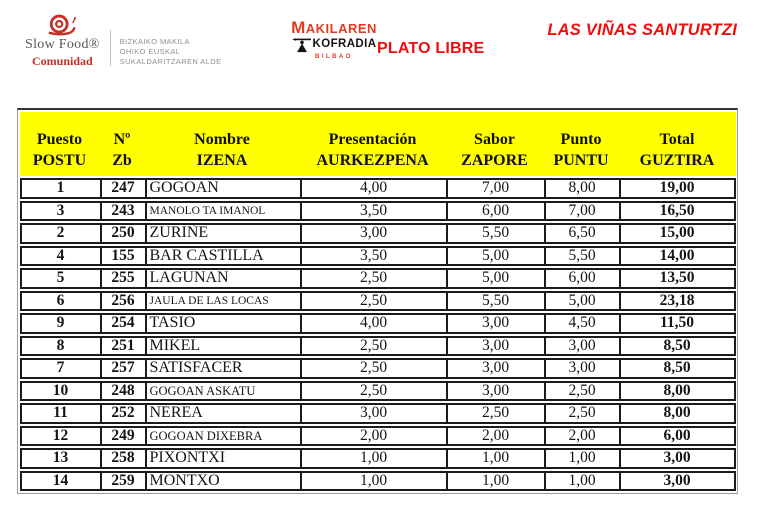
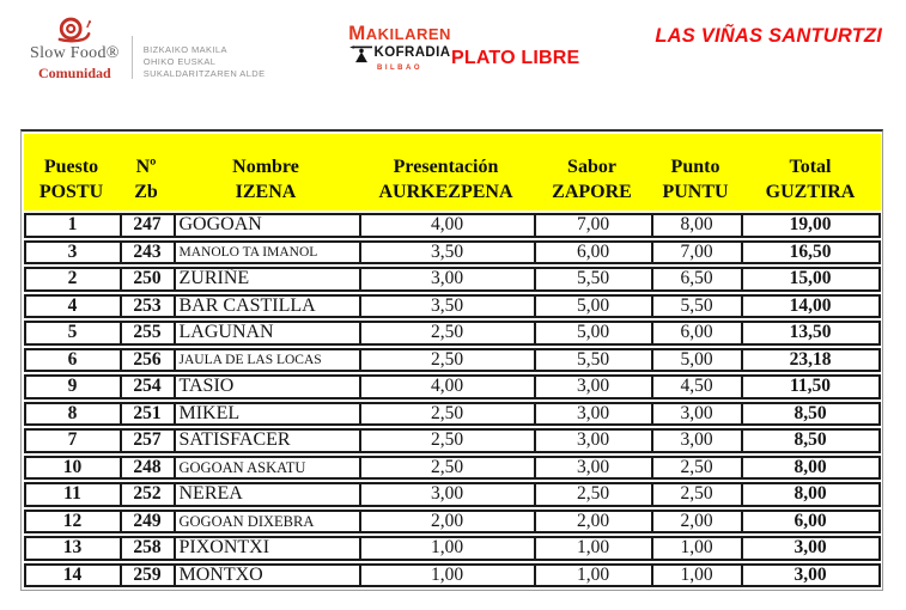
  Slow Food®
  Comunidad
  BIZKAIKO MAKILA
  OHIKO EUSKAL
  SUKALDARITZAREN ALDE
  MAKILAREN
  KOFRADIA
  PLATO LIBRE
  LAS VIÑAS SANTURTZI
  PuestoPOSTU	NºZb	NombreIZENA	PresentaciónAURKEZPENA	SaborZAPORE	PuntoPUNTU	TotalGUZTIRA
  1	247	GOGOAN	4,00	7,00	8,00	19,00
  3	243	MANOLO TA IMANOL	3,50	6,00	7,00	16,50
  2	250	ZURIÑE	3,00	5,50	6,50	15,00
- 4	155	BAR CASTILLA	3,50	5,00	5,50	14,00
+ 4	253	BAR CASTILLA	3,50	5,00	5,50	14,00
  5	255	LAGUNAN	2,50	5,00	6,00	13,50
  6	256	JAULA DE LAS LOCAS	2,50	5,50	5,00	23,18
  9	254	TASIO	4,00	3,00	4,50	11,50
  8	251	MIKEL	2,50	3,00	3,00	8,50
  7	257	SATISFACER	2,50	3,00	3,00	8,50
  10	248	GOGOAN ASKATU	2,50	3,00	2,50	8,00
  11	252	NEREA	3,00	2,50	2,50	8,00
  12	249	GOGOAN DIXEBRA	2,00	2,00	2,00	6,00
  13	258	PIXONTXI	1,00	1,00	1,00	3,00
  14	259	MONTXO	1,00	1,00	1,00	3,00
